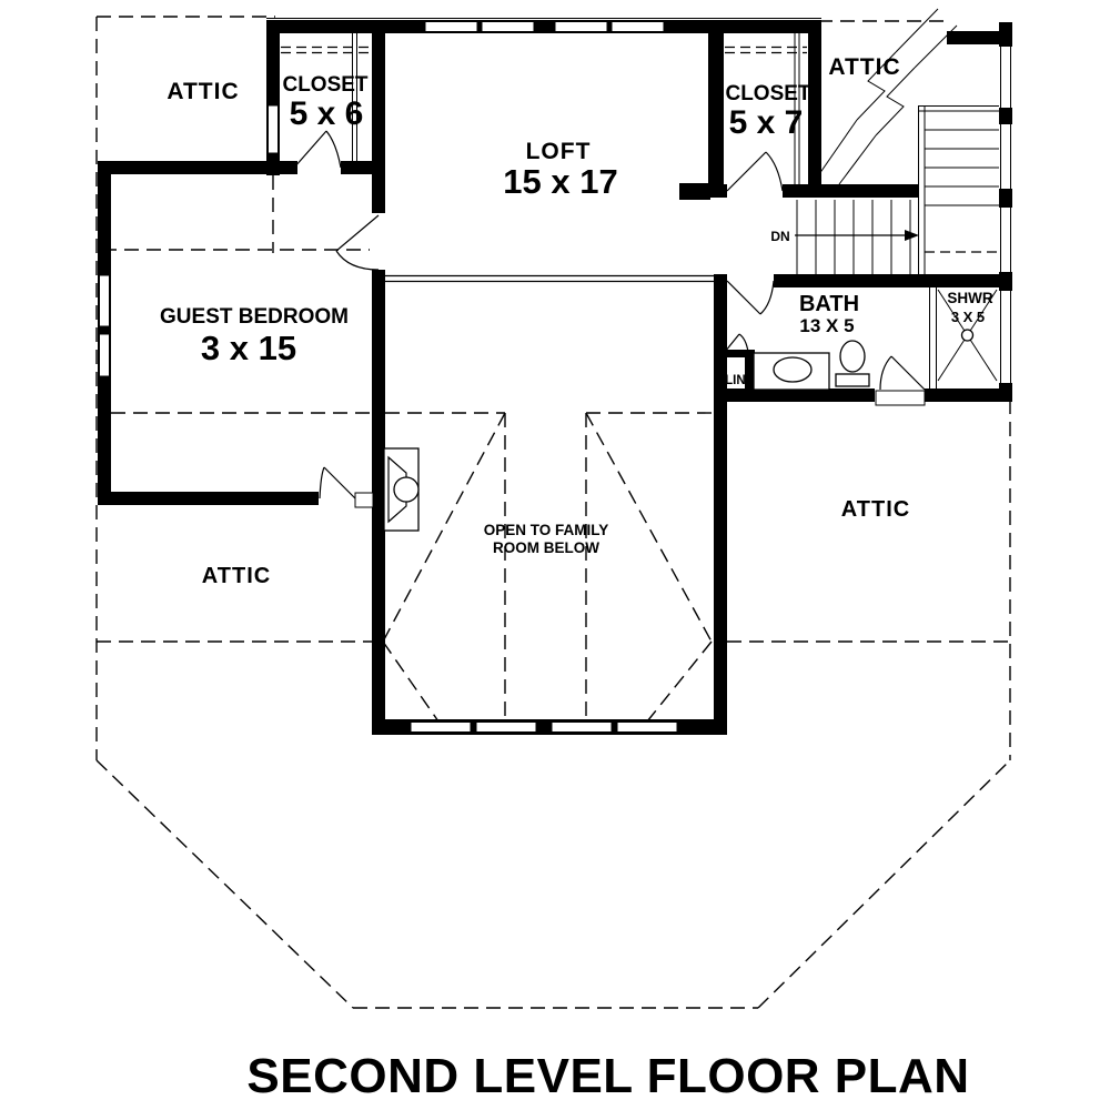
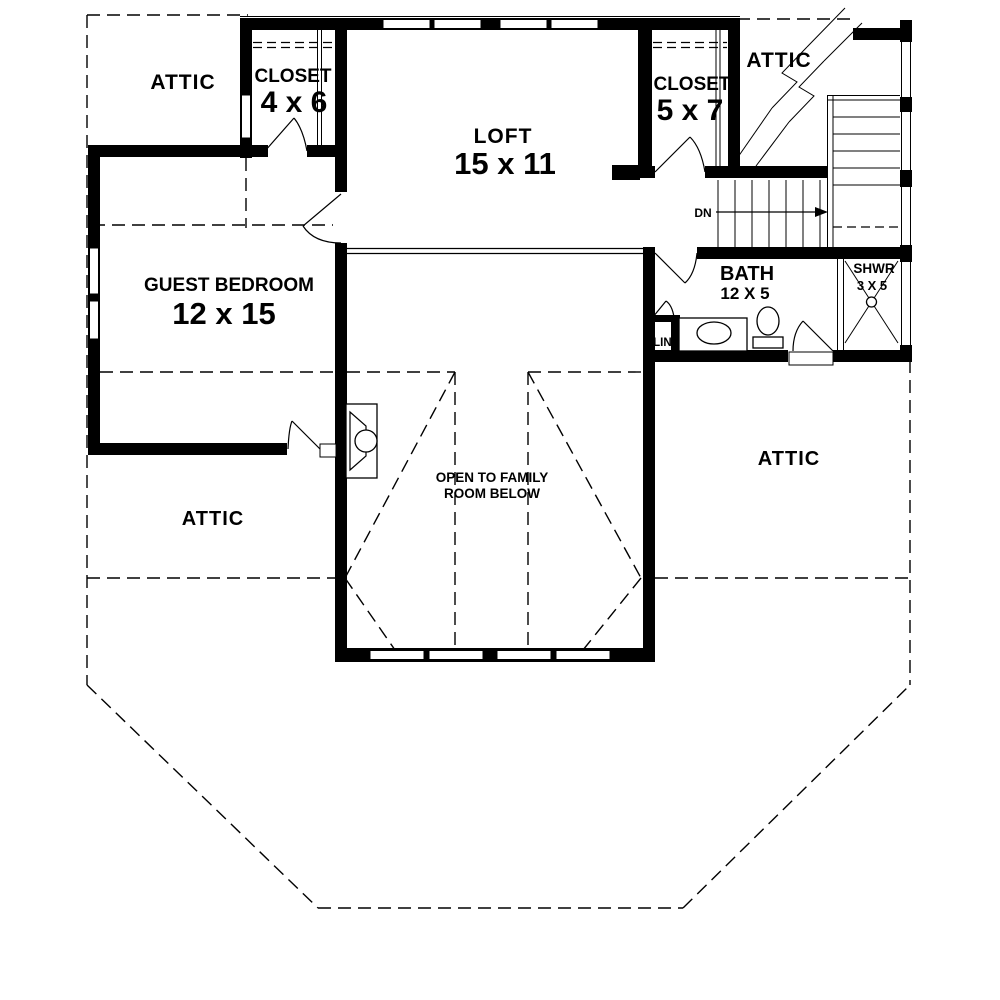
  ATTIC
  CLOSET
- 5 x 6
+ 4 x 6
  LOFT
- 15 x 17
+ 15 x 11
  CLOSET
  5 x 7
  ATTIC
  DN
  GUEST BEDROOM
- 3 x 15
+ 12 x 15
  BATH
- 13 X 5
+ 12 X 5
  SHWR
  3 X 5
  LIN.
  ATTIC
  ATTIC
  OPEN TO FAMILY
  ROOM BELOW
- SECOND LEVEL FLOOR PLAN
